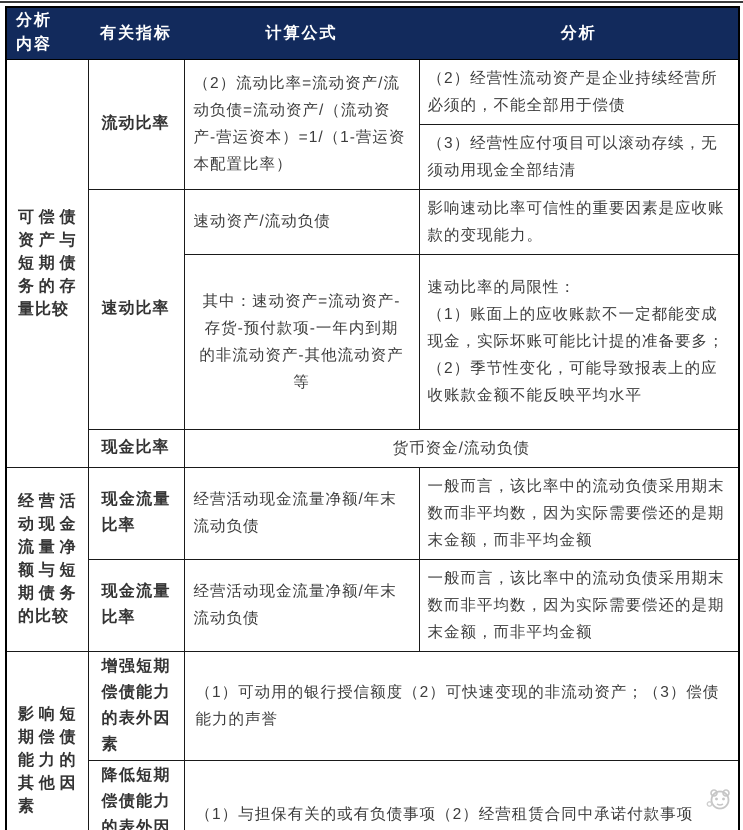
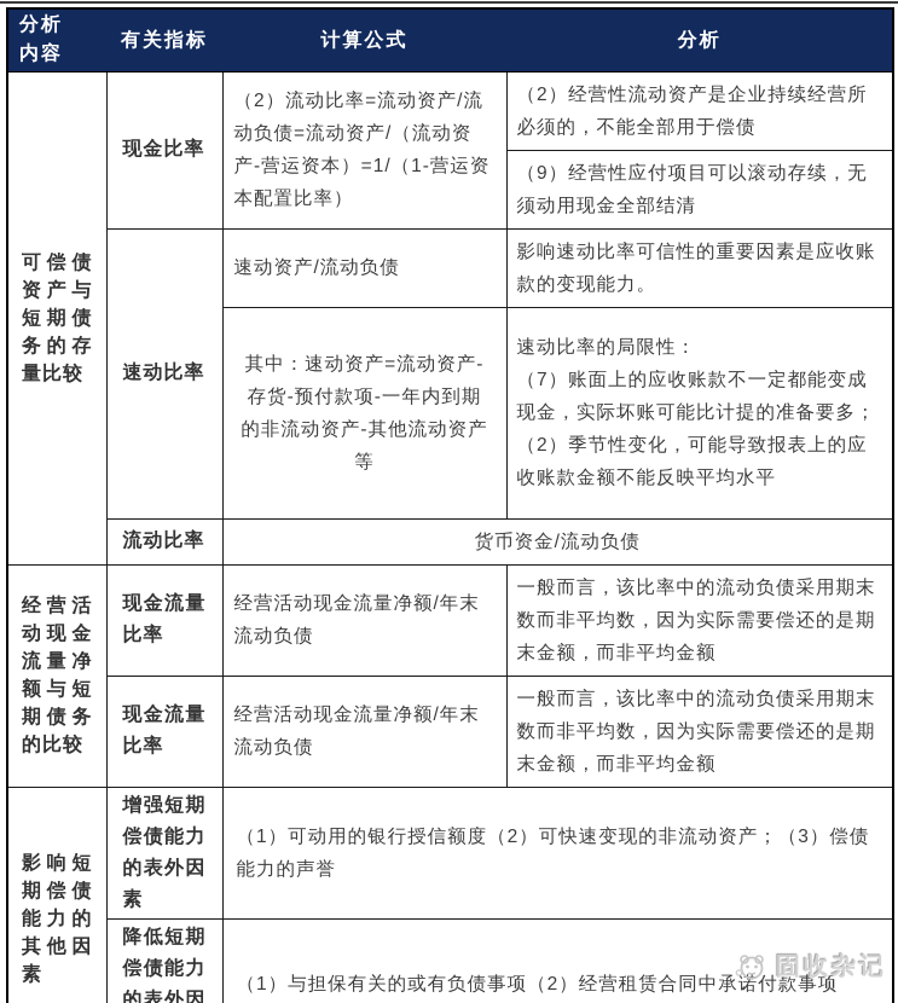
  分析内容	有关指标	计算公式	分析
- 可偿债资产与短期债务的存量比较	流动比率	（2）流动比率=流动资产/流动负债=流动资产/（流动资产-营运资本）=1/（1-营运资本配置比率）	（2）经营性流动资产是企业持续经营所必须的，不能全部用于偿债
+ 可偿债资产与短期债务的存量比较	现金比率	（2）流动比率=流动资产/流动负债=流动资产/（流动资产-营运资本）=1/（1-营运资本配置比率）	（2）经营性流动资产是企业持续经营所必须的，不能全部用于偿债
- （3）经营性应付项目可以滚动存续，无须动用现金全部结清
+ （9）经营性应付项目可以滚动存续，无须动用现金全部结清
  速动比率	速动资产/流动负债	影响速动比率可信性的重要因素是应收账款的变现能力。
- 其中：速动资产=流动资产-存货-预付款项-一年内到期的非流动资产-其他流动资产等	速动比率的局限性： （1）账面上的应收账款不一定都能变成现金，实际坏账可能比计提的准备要多； （2）季节性变化，可能导致报表上的应收账款金额不能反映平均水平
+ 其中：速动资产=流动资产-存货-预付款项-一年内到期的非流动资产-其他流动资产等	速动比率的局限性： （7）账面上的应收账款不一定都能变成现金，实际坏账可能比计提的准备要多； （2）季节性变化，可能导致报表上的应收账款金额不能反映平均水平
- 现金比率	货币资金/流动负债
+ 流动比率	货币资金/流动负债
  经营活动现金流量净额与短期债务的比较	现金流量比率	经营活动现金流量净额/年末流动负债	一般而言，该比率中的流动负债采用期末数而非平均数，因为实际需要偿还的是期末金额，而非平均金额
  现金流量比率	经营活动现金流量净额/年末流动负债	一般而言，该比率中的流动负债采用期末数而非平均数，因为实际需要偿还的是期末金额，而非平均金额
  影响短期偿债能力的其他因素	增强短期偿债能力的表外因素	（1）可动用的银行授信额度（2）可快速变现的非流动资产；（3）偿债能力的声誉
  降低短期偿债能力的表外因	（1）与担保有关的或有负债事项（2）经营租赁合同中承诺付款事项
+ 固收杂记
